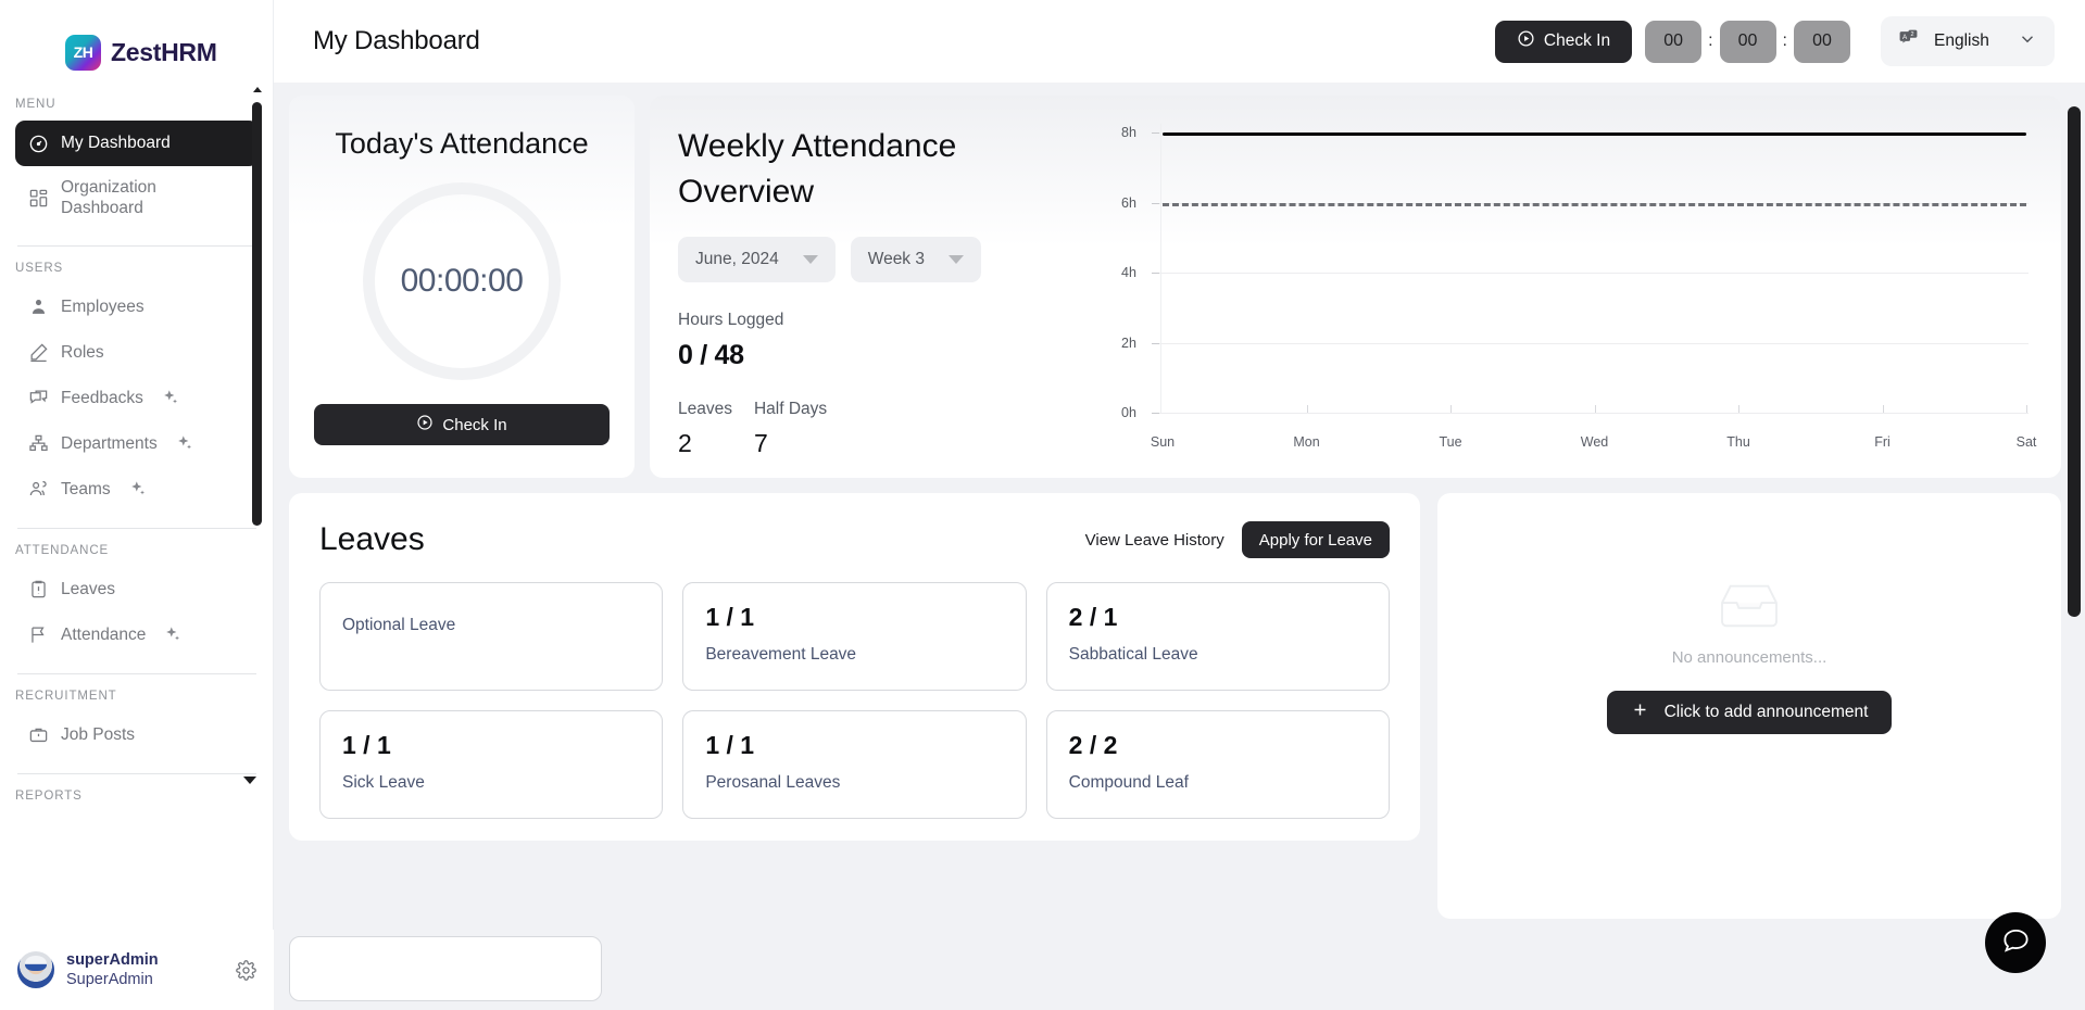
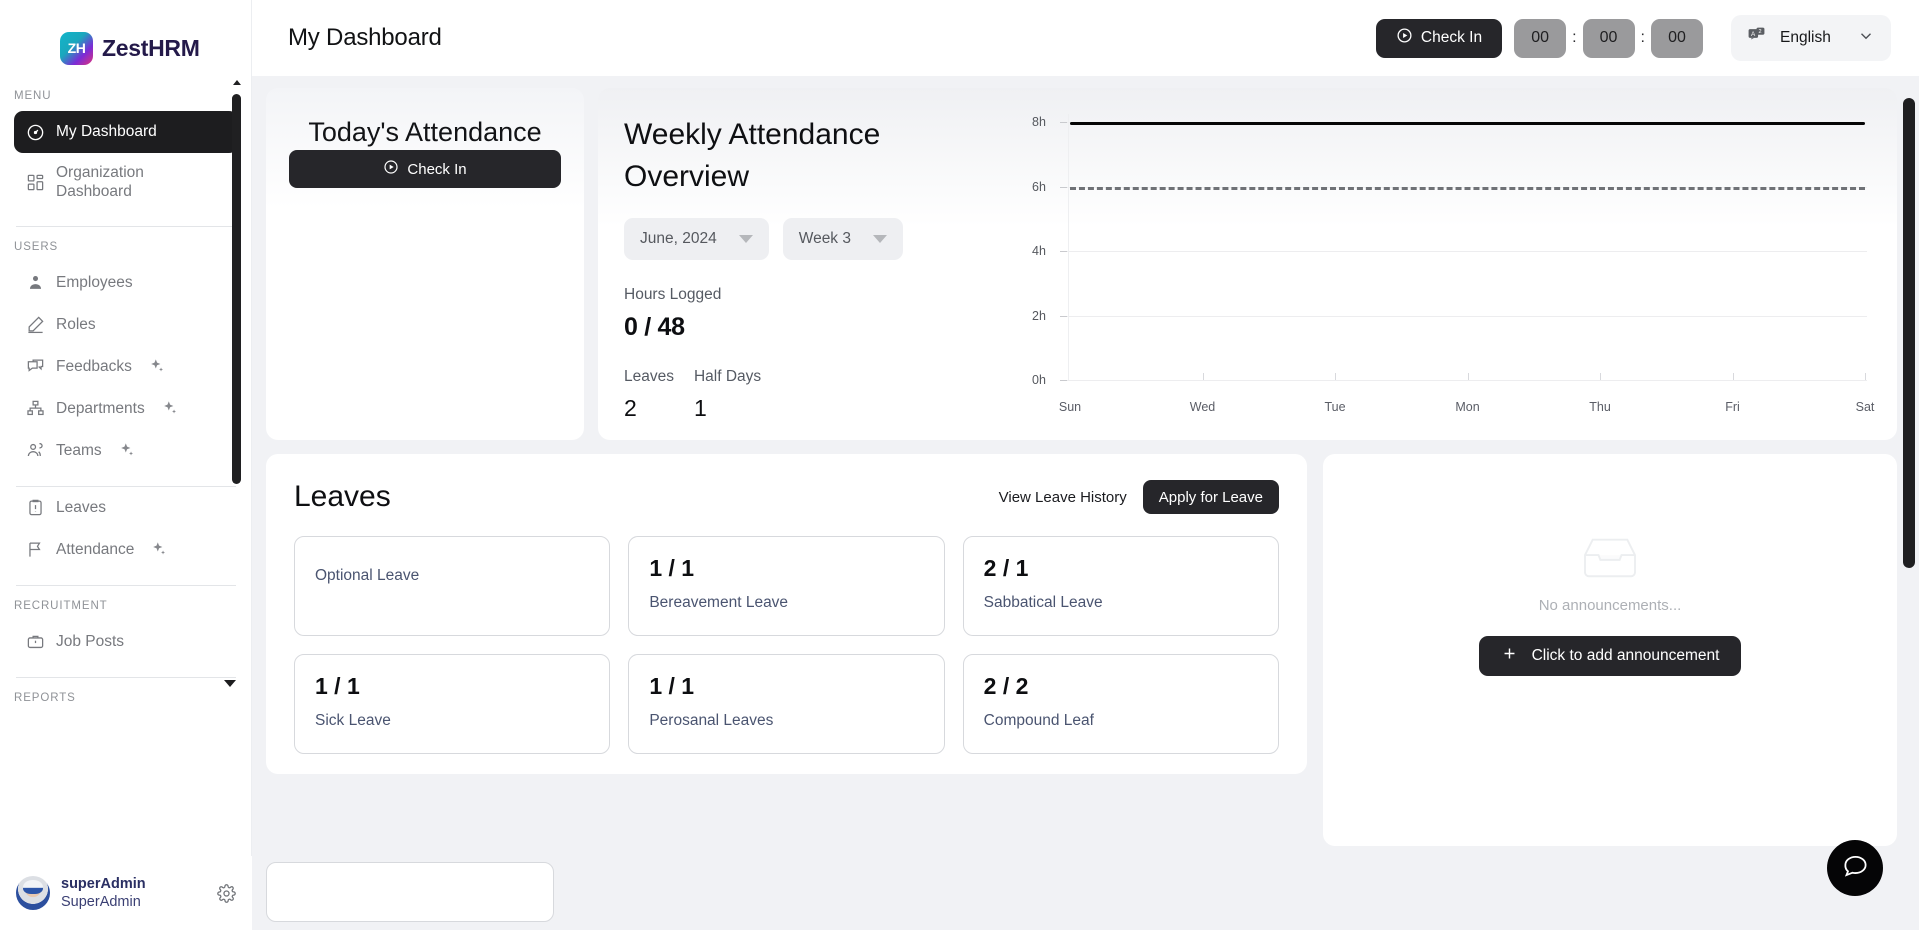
  ZH
  ZestHRM
  MENU
  My Dashboard
  Organization Dashboard
  USERS
  Employees
  Roles
  Feedbacks
  Departments
  Teams
- ATTENDANCE
  Leaves
  Attendance
  RECRUITMENT
  Job Posts
  REPORTS
  superAdmin
  SuperAdmin
  My Dashboard
  Check In
  00
  :
  00
  :
  00
  English
  Today's Attendance
- 00:00:00
  Check In
  Weekly Attendance Overview
  June, 2024
  Week 3
  Hours Logged
  0 / 48
  Leaves
  2
  Half Days
- 7
+ 1
  0h
  2h
  4h
  6h
  8h
  Sun
- Mon
+ Wed
  Tue
- Wed
+ Mon
  Thu
  Fri
  Sat
  Leaves
  View Leave History
  Apply for Leave
  Optional Leave
  1 / 1
  Bereavement Leave
  2 / 1
  Sabbatical Leave
  1 / 1
  Sick Leave
  1 / 1
  Perosanal Leaves
  2 / 2
  Compound Leaf
  No announcements...
  Click to add announcement
